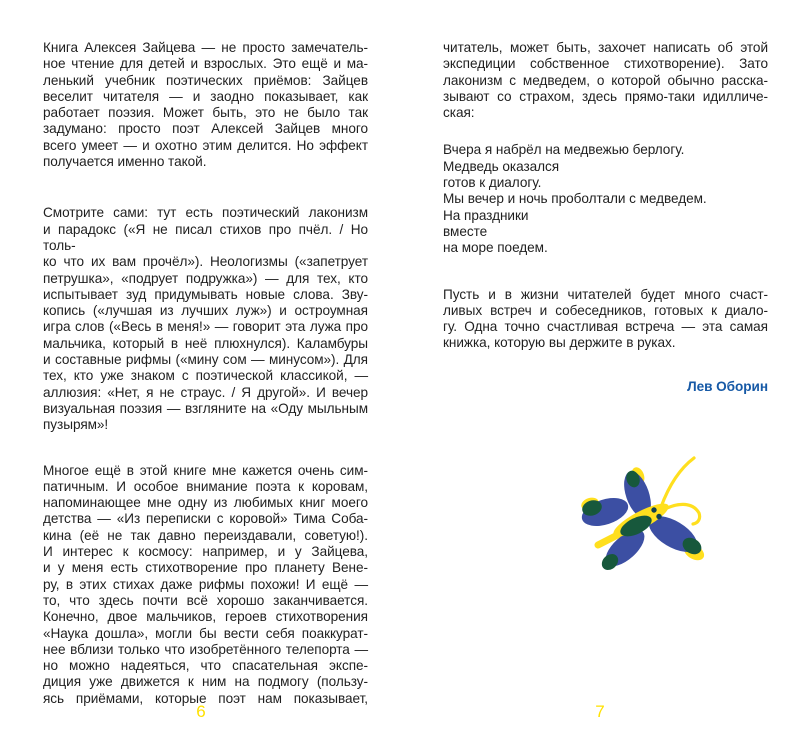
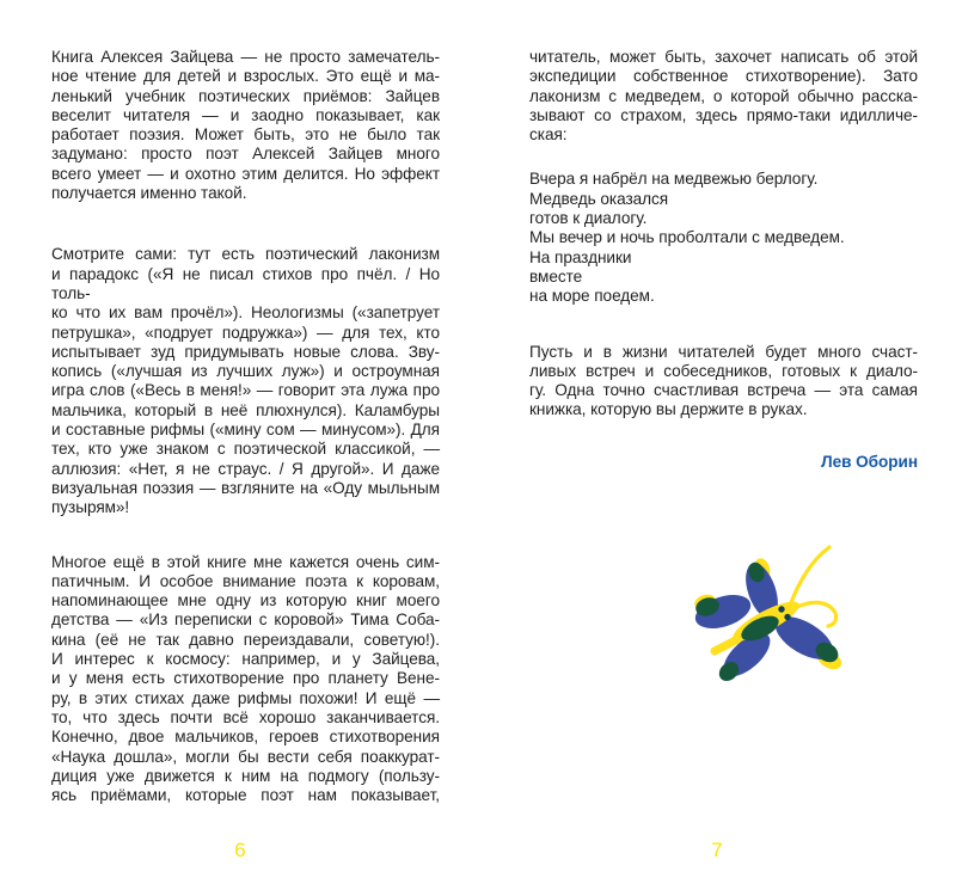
  Книга Алексея Зайцева — не просто замечатель-
  ное чтение для детей и взрослых. Это ещё и ма-
  ленький учебник поэтических приёмов: Зайцев
  веселит читателя — и заодно показывает, как
  работает поэзия. Может быть, это не было так
  задумано: просто поэт Алексей Зайцев много
  всего умеет — и охотно этим делится. Но эффект
  получается именно такой.
  Смотрите сами: тут есть поэтический лаконизм
  и парадокс («Я не писал стихов про пчёл. / Но толь-
  ко что их вам прочёл»). Неологизмы («запетрует
  петрушка», «подрует подружка») — для тех, кто
  испытывает зуд придумывать новые слова. Зву-
  копись («лучшая из лучших луж») и остроумная
  игра слов («Весь в меня!» — говорит эта лужа про
  мальчика, который в неё плюхнулся). Каламбуры
  и составные рифмы («мину сом — минусом»). Для
  тех, кто уже знаком с поэтической классикой, —
- аллюзия: «Нет, я не страус. / Я другой». И вечер
+ аллюзия: «Нет, я не страус. / Я другой». И даже
  визуальная поэзия — взгляните на «Оду мыльным
  пузырям»!
  Многое ещё в этой книге мне кажется очень сим-
  патичным. И особое внимание поэта к коровам,
- напоминающее мне одну из любимых книг моего
+ напоминающее мне одну из которую книг моего
  детства — «Из переписки с коровой» Тима Соба-
  кина (её не так давно переиздавали, советую!).
  И интерес к космосу: например, и у Зайцева,
  и у меня есть стихотворение про планету Вене-
  ру, в этих стихах даже рифмы похожи! И ещё —
  то, что здесь почти всё хорошо заканчивается.
  Конечно, двое мальчиков, героев стихотворения
  «Наука дошла», могли бы вести себя поаккурат-
- нее вблизи только что изобретённого телепорта —
- но можно надеяться, что спасательная экспе-
  диция уже движется к ним на подмогу (пользу-
  ясь приёмами, которые поэт нам показывает,
  читатель, может быть, захочет написать об этой
  экспедиции собственное стихотворение). Зато
  лаконизм с медведем, о которой обычно расска-
  зывают со страхом, здесь прямо-таки идилличе-
  ская:
  Вчера я набрёл на медвежью берлогу.
  Медведь оказался
  готов к диалогу.
  Мы вечер и ночь проболтали с медведем.
  На праздники
  вместе
  на море поедем.
  Пусть и в жизни читателей будет много счаст-
  ливых встреч и собеседников, готовых к диало-
  гу. Одна точно счастливая встреча — эта самая
  книжка, которую вы держите в руках.
  Лев Оборин
  6
  7
